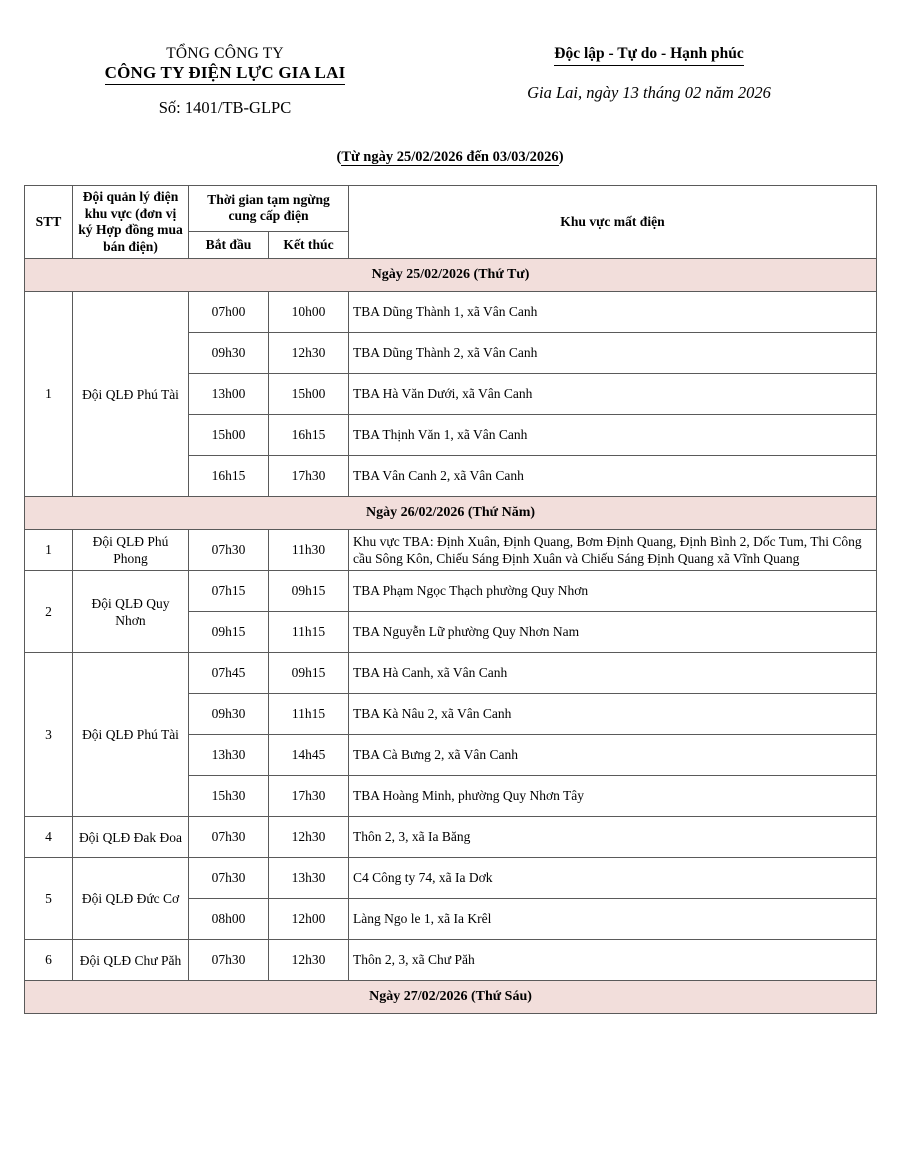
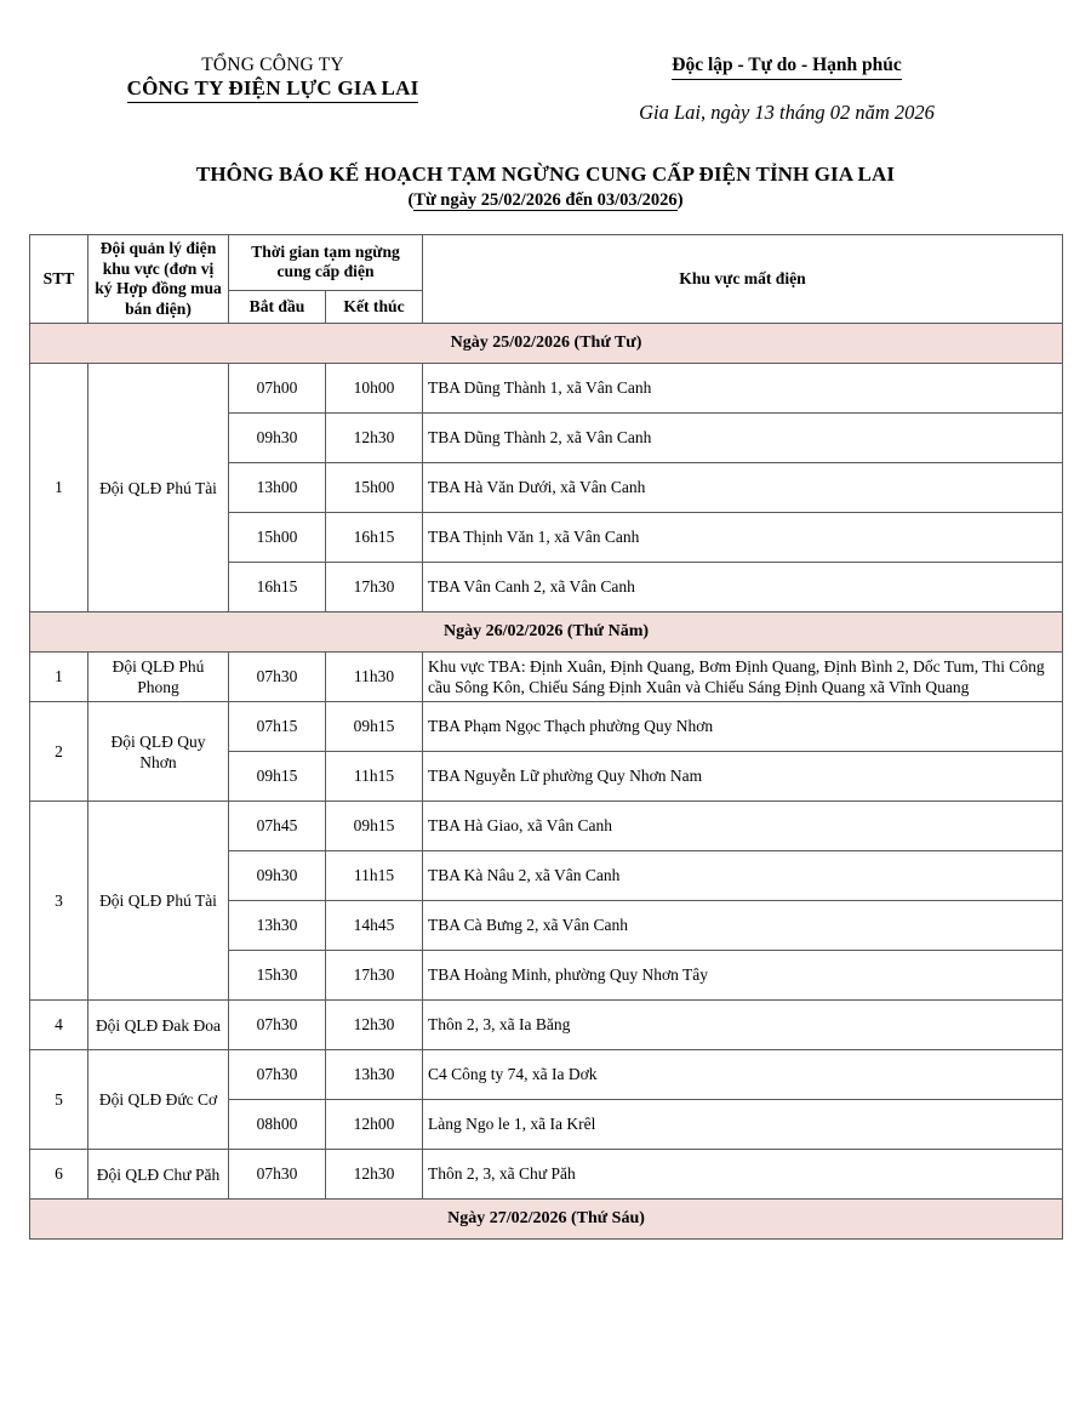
  TỔNG CÔNG TY
  CÔNG TY ĐIỆN LỰC GIA LAI
- Số: 1401/TB-GLPC
  Độc lập - Tự do - Hạnh phúc
  Gia Lai, ngày 13 tháng 02 năm 2026
+ THÔNG BÁO KẾ HOẠCH TẠM NGỪNG CUNG CẤP ĐIỆN TỈNH GIA LAI
  (Từ ngày 25/02/2026 đến 03/03/2026)
  STT	Đội quản lý điện khu vực (đơn vị ký Hợp đồng mua bán điện)	Thời gian tạm ngừng cung cấp điện	Khu vực mất điện
  Bắt đầu	Kết thúc
  Ngày 25/02/2026 (Thứ Tư)
  1	Đội QLĐ Phú Tài	07h00	10h00	TBA Dũng Thành 1, xã Vân Canh
  09h30	12h30	TBA Dũng Thành 2, xã Vân Canh
  13h00	15h00	TBA Hà Văn Dưới, xã Vân Canh
  15h00	16h15	TBA Thịnh Văn 1, xã Vân Canh
  16h15	17h30	TBA Vân Canh 2, xã Vân Canh
  Ngày 26/02/2026 (Thứ Năm)
  1	Đội QLĐ Phú Phong	07h30	11h30	Khu vực TBA: Định Xuân, Định Quang, Bơm Định Quang, Định Bình 2, Dốc Tum, Thi Công cầu Sông Kôn, Chiếu Sáng Định Xuân và Chiếu Sáng Định Quang xã Vĩnh Quang
  2	Đội QLĐ Quy Nhơn	07h15	09h15	TBA Phạm Ngọc Thạch phường Quy Nhơn
  09h15	11h15	TBA Nguyễn Lữ phường Quy Nhơn Nam
- 3	Đội QLĐ Phú Tài	07h45	09h15	TBA Hà Canh, xã Vân Canh
+ 3	Đội QLĐ Phú Tài	07h45	09h15	TBA Hà Giao, xã Vân Canh
  09h30	11h15	TBA Kà Nâu 2, xã Vân Canh
  13h30	14h45	TBA Cà Bưng 2, xã Vân Canh
  15h30	17h30	TBA Hoàng Minh, phường Quy Nhơn Tây
  4	Đội QLĐ Đak Đoa	07h30	12h30	Thôn 2, 3, xã Ia Băng
  5	Đội QLĐ Đức Cơ	07h30	13h30	C4 Công ty 74, xã Ia Dơk
  08h00	12h00	Làng Ngo le 1, xã Ia Krêl
  6	Đội QLĐ Chư Păh	07h30	12h30	Thôn 2, 3, xã Chư Păh
  Ngày 27/02/2026 (Thứ Sáu)
